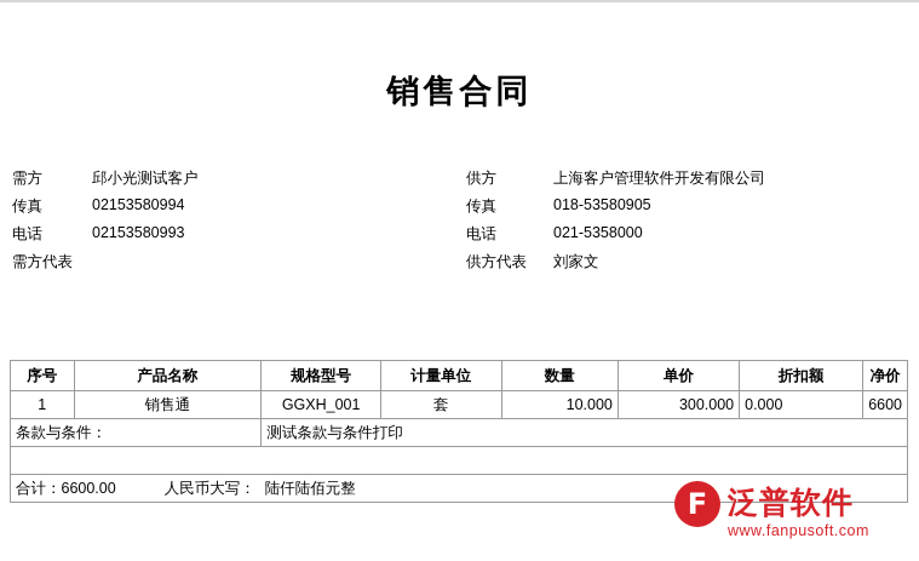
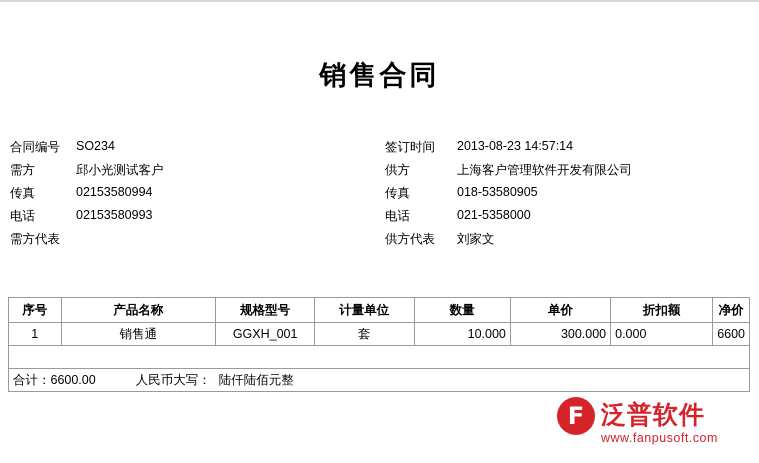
  销售合同
+ 合同编号
+ SO234
+ 签订时间
+ 2013-08-23 14:57:14
  需方
  邱小光测试客户
  供方
  上海客户管理软件开发有限公司
  传真
  02153580994
  传真
  018-53580905
  电话
  02153580993
  电话
  021-5358000
  需方代表
  供方代表
  刘家文
  序号	产品名称	规格型号	计量单位	数量	单价	折扣额	净价
  1	销售通	GGXH_001	套	10.000	300.000	0.000	6600
- 条款与条件：	测试条款与条件打印
  合计：6600.00 人民币大写： 陆仟陆佰元整
  F
  泛普软件
  www.fanpusoft.com
